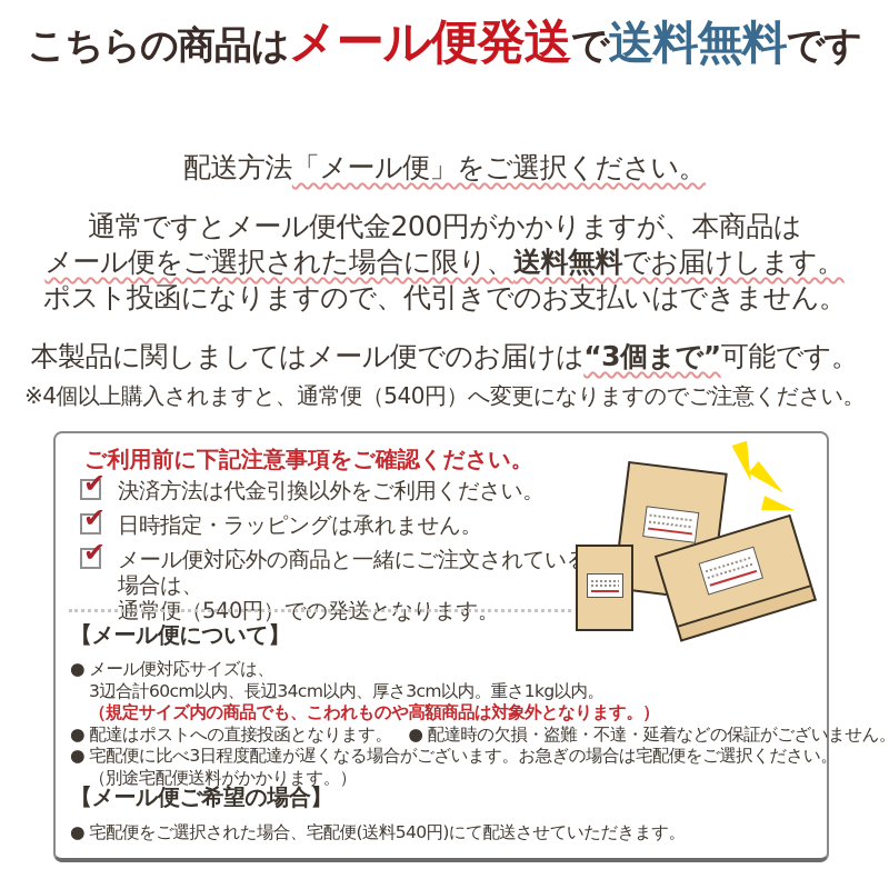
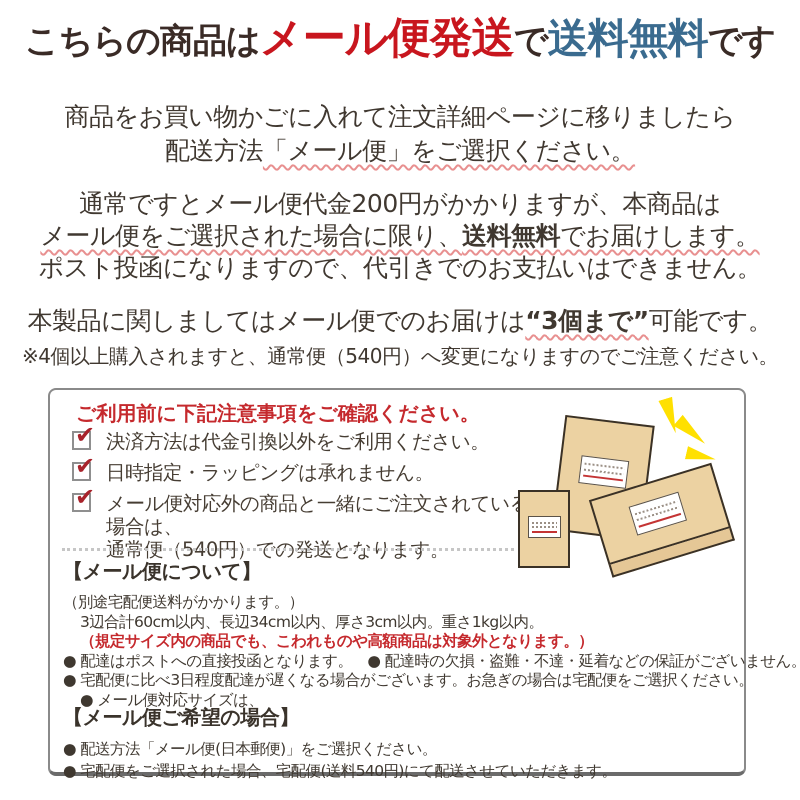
  こちらの商品はメール便発送で送料無料です
+ 商品をお買い物かごに入れて注文詳細ページに移りましたら
  配送方法「メール便」をご選択ください。
  通常ですとメール便代金200円がかかりますが、本商品は
  メール便をご選択された場合に限り、送料無料でお届けします。
  ポスト投函になりますので、代引きでのお支払いはできません。
  本製品に関しましてはメール便でのお届けは“3個まで”可能です。
  ※4個以上購入されますと、通常便（540円）へ変更になりますのでご注意ください。
  ご利用前に下記注意事項をご確認ください。
  決済方法は代金引換以外をご利用ください。
  日時指定・ラッピングは承れません。
  メール便対応外の商品と一緒にご注文されてい場合は、
  通常便（540円）での発送となります。
  【メール便について】
- ● メール便対応サイズは、
+ （別途宅配便送料がかかります。）
  3辺合計60cm以内、長辺34cm以内、厚さ3cm以内。重さ1kg以内。
  （規定サイズ内の商品でも、こわれものや高額商品は対象外となります。）
  ● 配達はポストへの直接投函となります。 ● 配達時の欠損・盗難・不達・延着などの保証がございません。
  ● 宅配便に比べ3日程度配達が遅くなる場合がございます。お急ぎの場合は宅配便をご選択ください。
- （別途宅配便送料がかかります。）
+ ● メール便対応サイズは、
  【メール便ご希望の場合】
+ ● 配送方法「メール便(日本郵便)」をご選択ください。
  ● 宅配便をご選択された場合、宅配便(送料540円)にて配送させていただきます。
